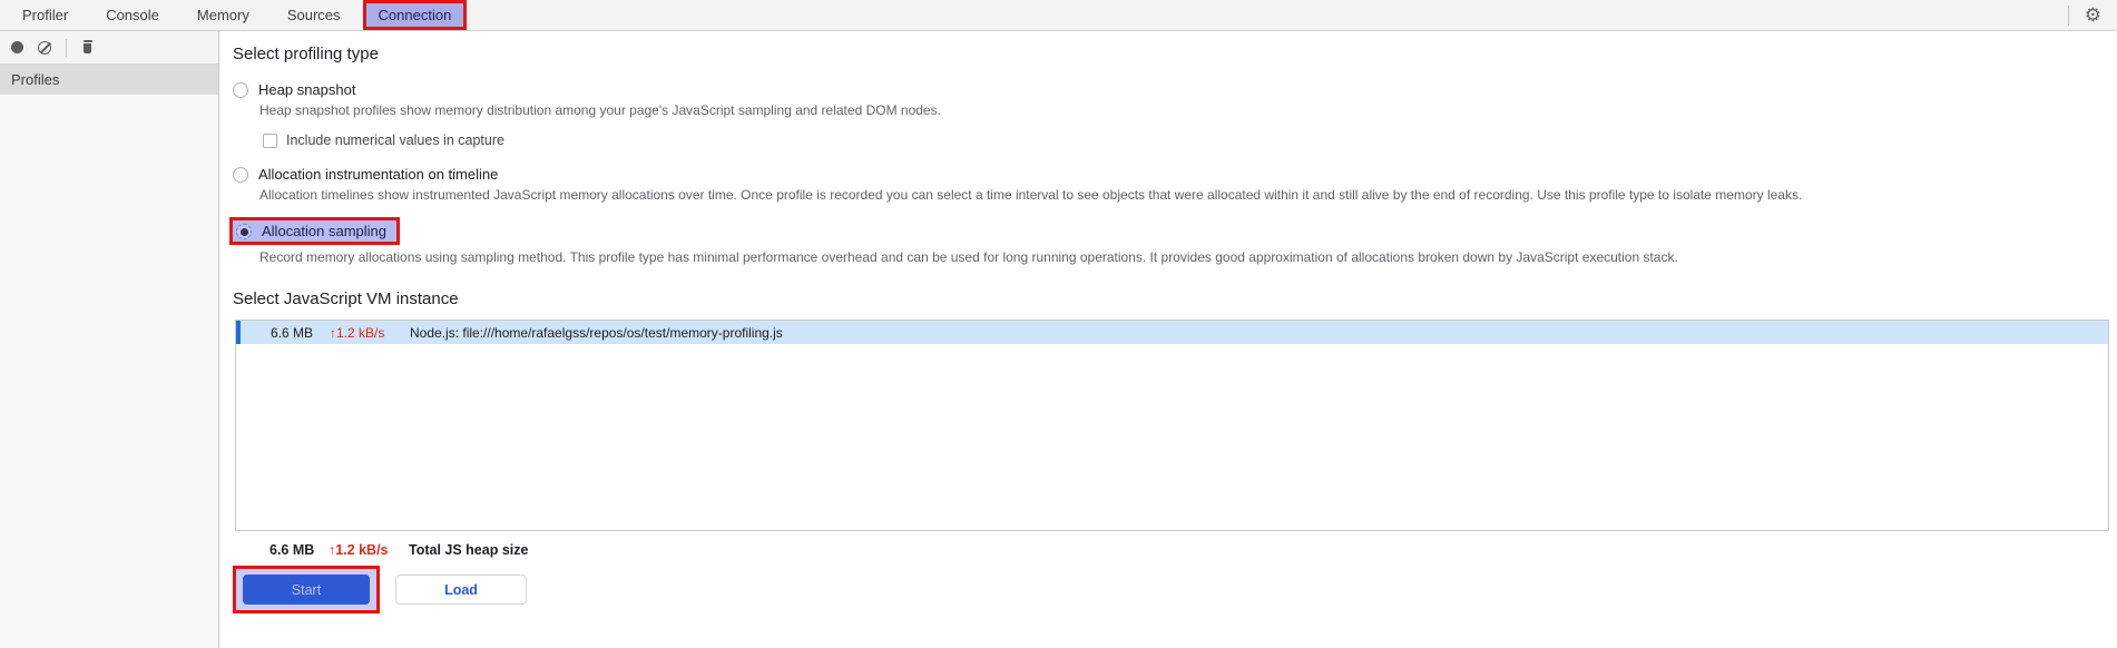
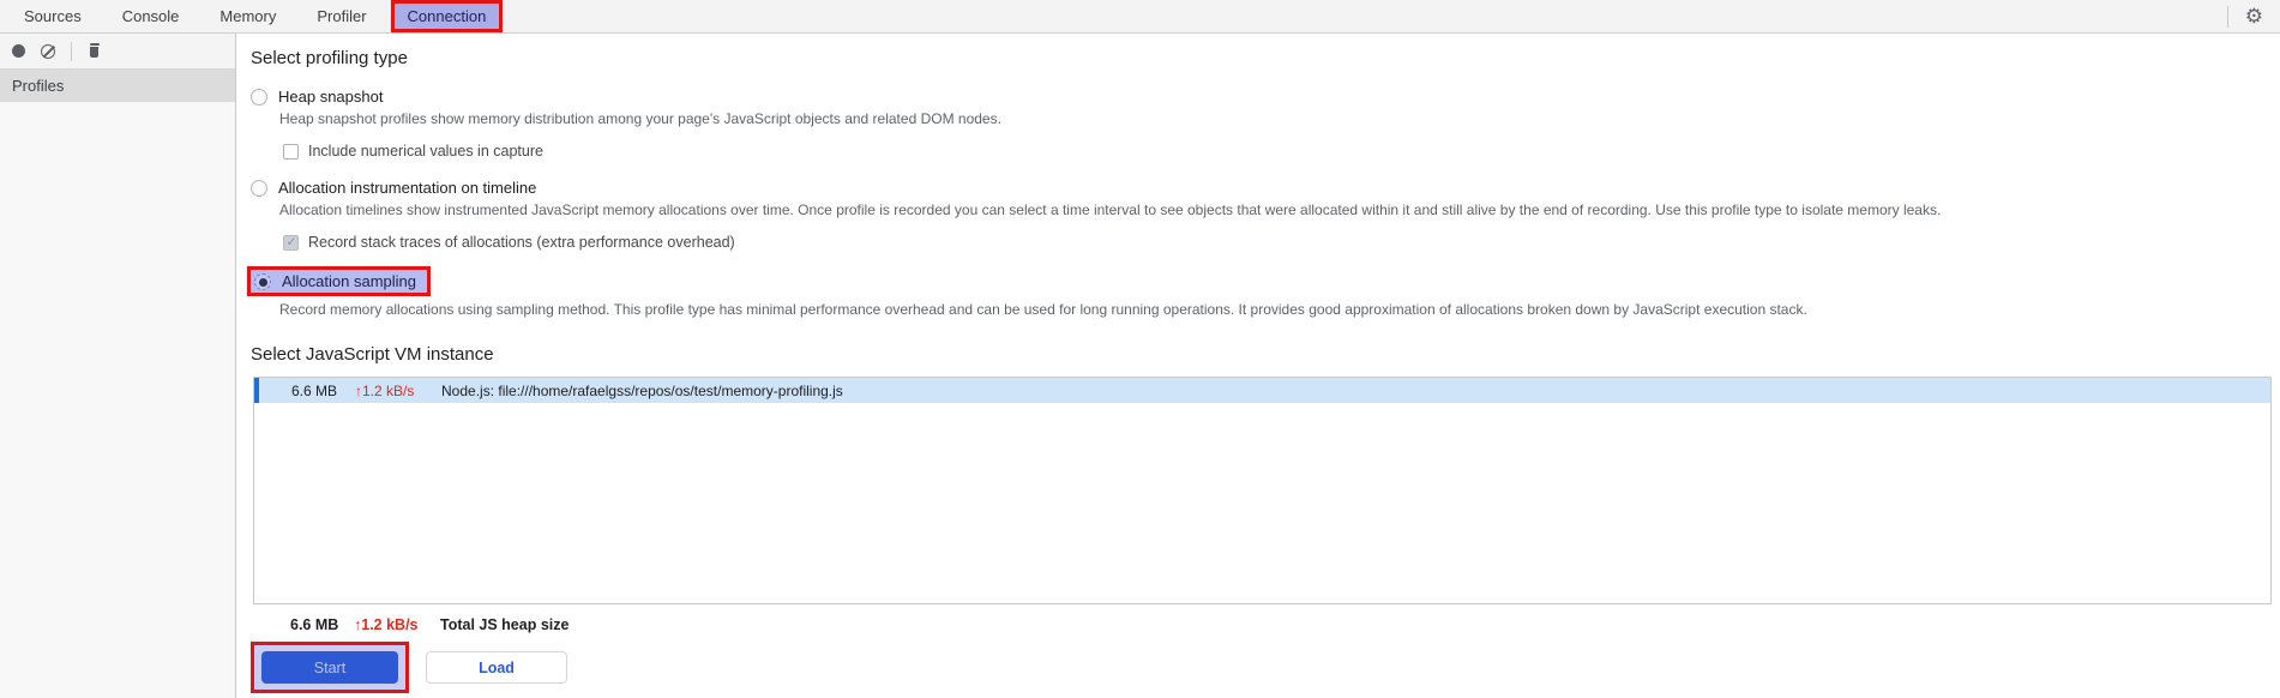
- Profiler
+ Sources
  Console
  Memory
- Sources
+ Profiler
  Connection
  ⚙
  Profiles
  Select profiling type
  Heap snapshot
- Heap snapshot profiles show memory distribution among your page's JavaScript sampling and related DOM nodes.
+ Heap snapshot profiles show memory distribution among your page's JavaScript objects and related DOM nodes.
  Include numerical values in capture
  Allocation instrumentation on timeline
  Allocation timelines show instrumented JavaScript memory allocations over time. Once profile is recorded you can select a time interval to see objects that were allocated within it and still alive by the end of recording. Use this profile type to isolate memory leaks.
+ Record stack traces of allocations (extra performance overhead)
  Allocation sampling
  Record memory allocations using sampling method. This profile type has minimal performance overhead and can be used for long running operations. It provides good approximation of allocations broken down by JavaScript execution stack.
  Select JavaScript VM instance
  6.6 MB
  ↑1.2 kB/s
  Node.js: file:///home/rafaelgss/repos/os/test/memory-profiling.js
  6.6 MB
  ↑1.2 kB/s
  Total JS heap size
  Start
  Load
